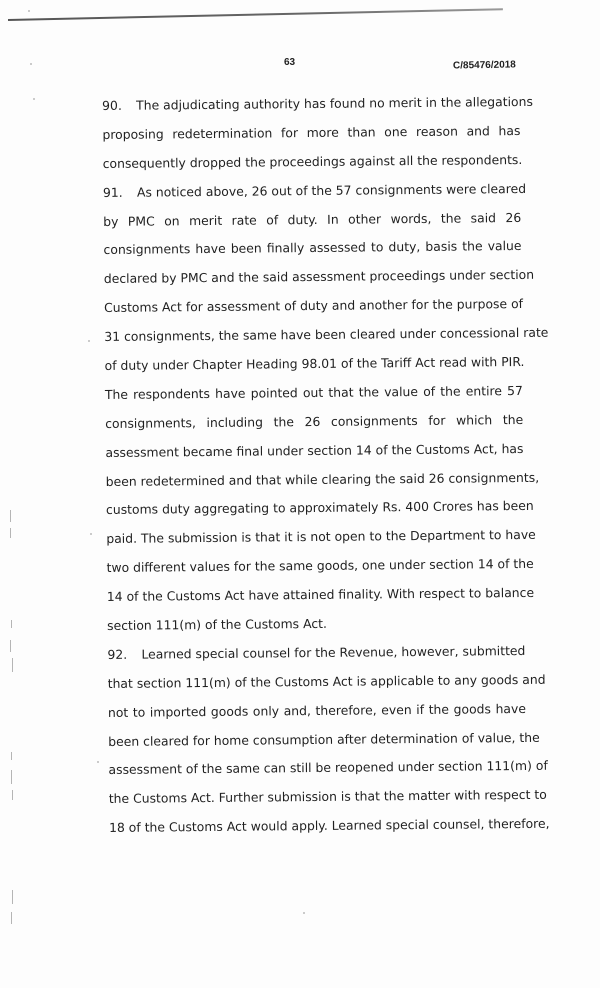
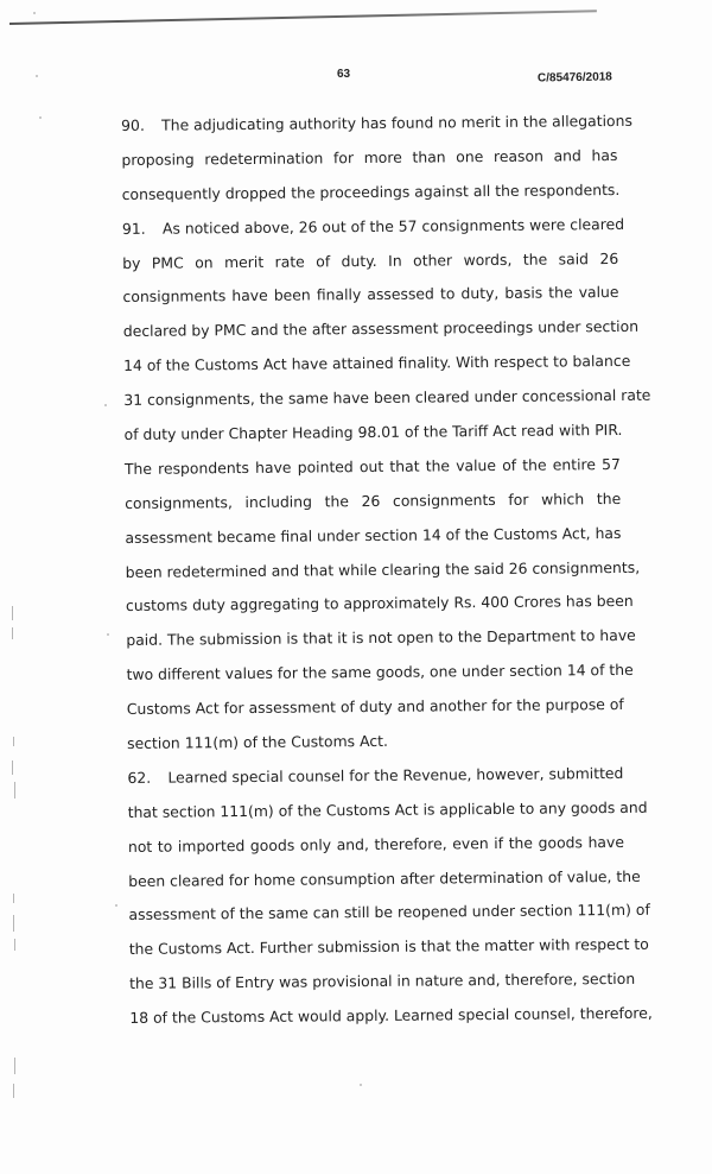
  63
  C/85476/2018
  90. The adjudicating authority has found no merit in the allegations
  proposing redetermination for more than one reason and has
  consequently dropped the proceedings against all the respondents.
  91. As noticed above, 26 out of the 57 consignments were cleared
  by PMC on merit rate of duty. In other words, the said 26
  consignments have been finally assessed to duty, basis the value
- declared by PMC and the said assessment proceedings under section
+ declared by PMC and the after assessment proceedings under section
- Customs Act for assessment of duty and another for the purpose of
+ 14 of the Customs Act have attained finality. With respect to balance
  31 consignments, the same have been cleared under concessional rate
  of duty under Chapter Heading 98.01 of the Tariff Act read with PIR.
  The respondents have pointed out that the value of the entire 57
  consignments, including the 26 consignments for which the
  assessment became final under section 14 of the Customs Act, has
  been redetermined and that while clearing the said 26 consignments,
  customs duty aggregating to approximately Rs. 400 Crores has been
  paid. The submission is that it is not open to the Department to have
  two different values for the same goods, one under section 14 of the
- 14 of the Customs Act have attained finality. With respect to balance
+ Customs Act for assessment of duty and another for the purpose of
  section 111(m) of the Customs Act.
- 92. Learned special counsel for the Revenue, however, submitted
+ 62. Learned special counsel for the Revenue, however, submitted
  that section 111(m) of the Customs Act is applicable to any goods and
  not to imported goods only and, therefore, even if the goods have
  been cleared for home consumption after determination of value, the
  assessment of the same can still be reopened under section 111(m) of
  the Customs Act. Further submission is that the matter with respect to
+ the 31 Bills of Entry was provisional in nature and, therefore, section
  18 of the Customs Act would apply. Learned special counsel, therefore,
